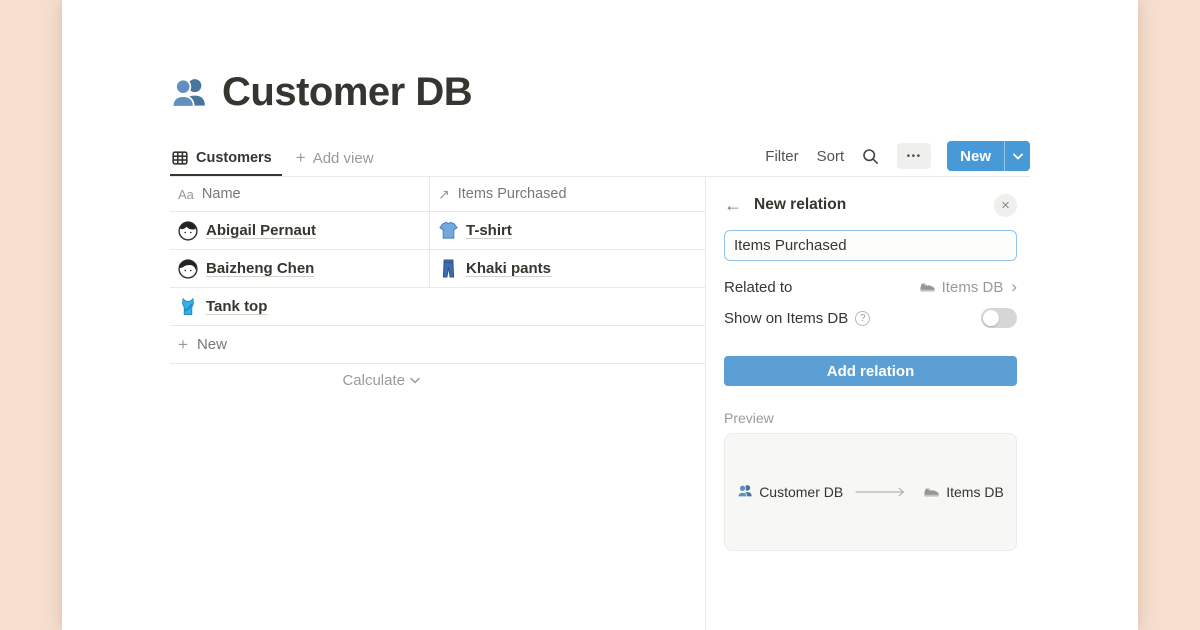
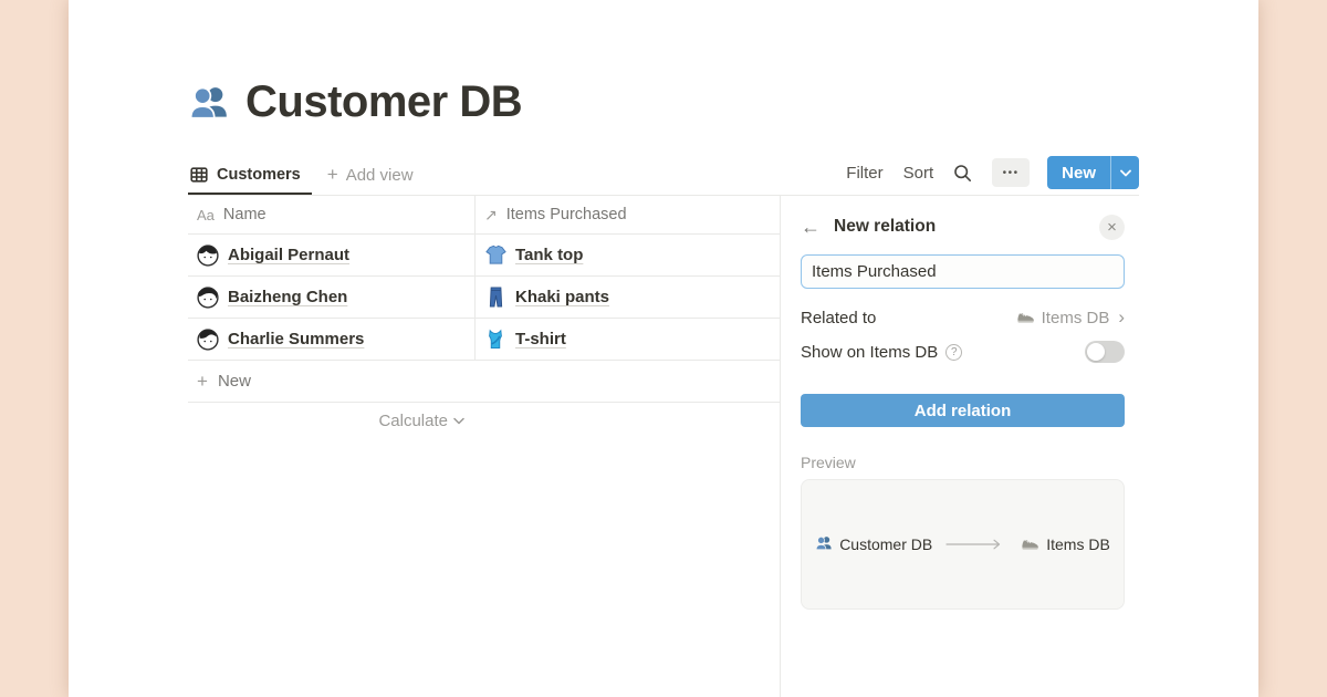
  Customer DB
  Customers
  +
  Add view
  Filter
  Sort
  •••
  New
  Aa
  Name
  ↗
  Items Purchased
  Abigail Pernaut
- T-shirt
+ Tank top
  Baizheng Chen
  Khaki pants
+ Charlie Summers
- Tank top
+ T-shirt
  +
  New
  Calculate
  ←
  New relation
  ×
  Items Purchased
  Related to
  Items DB
  ›
  Show on Items DB
  ?
  Add relation
  Preview
  Customer DB
  Items DB
